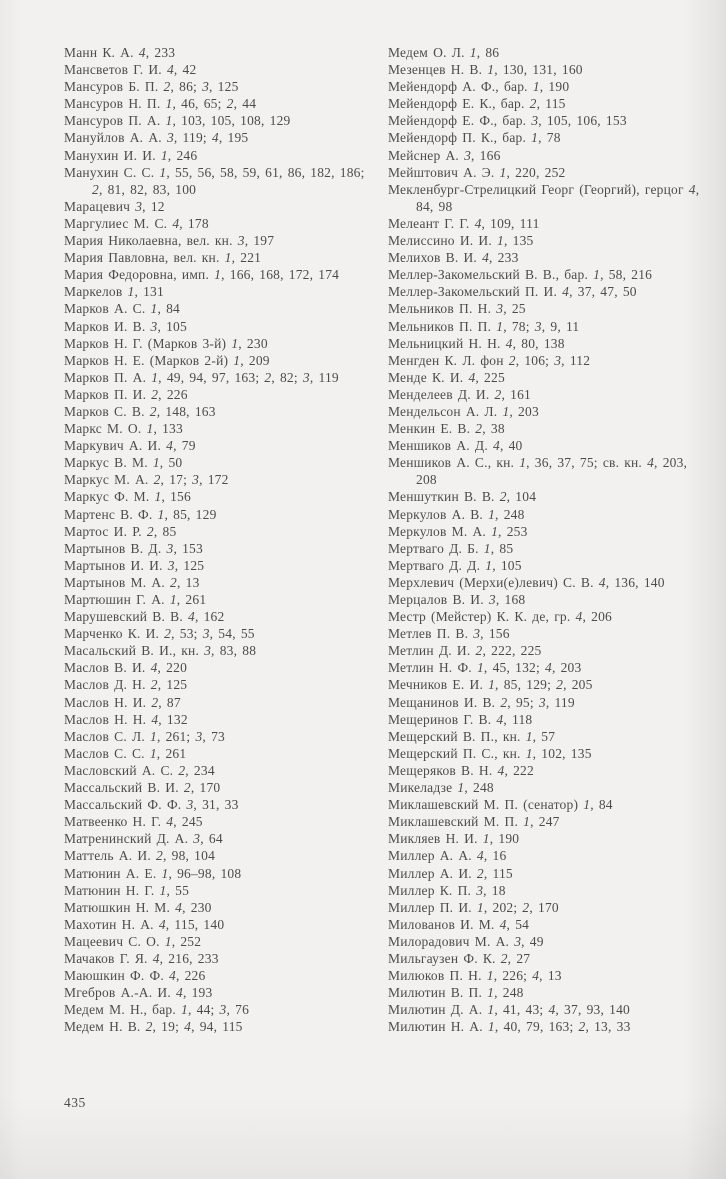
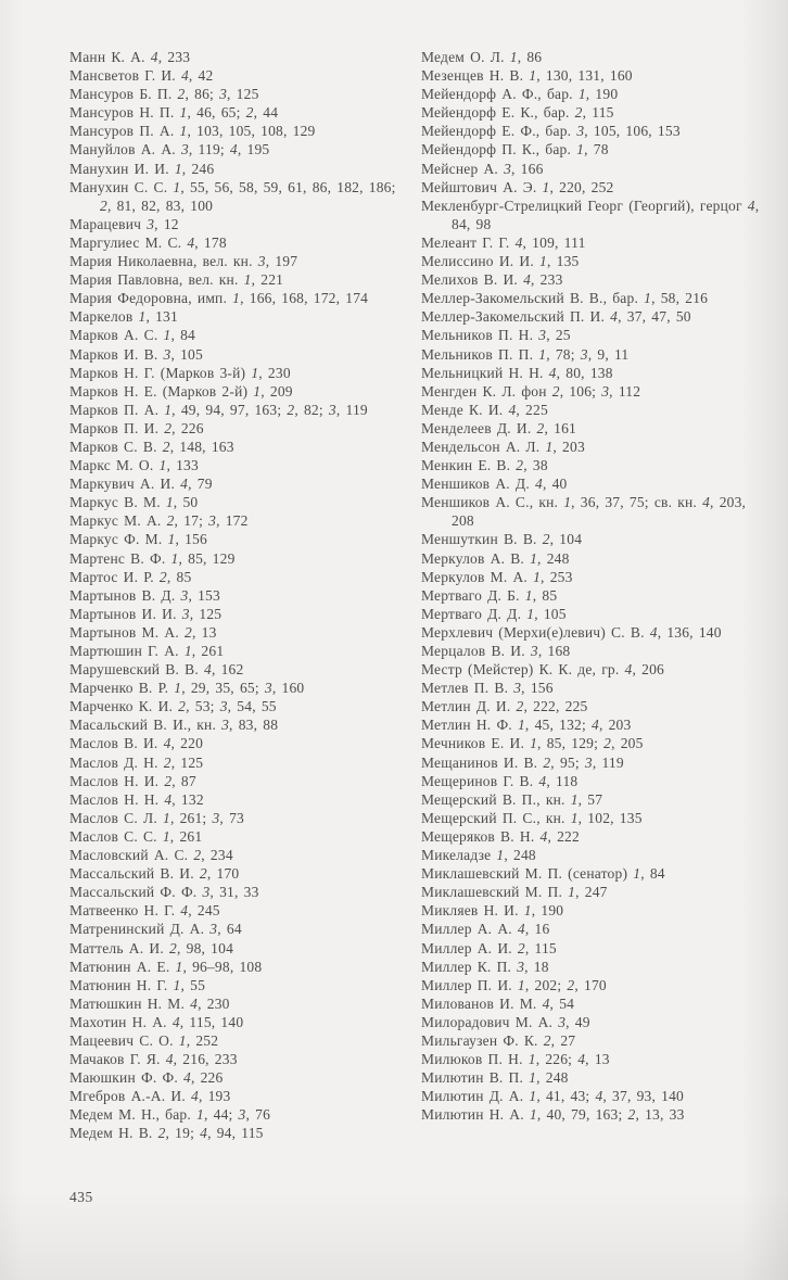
  Манн К. А. 4, 233
  Мансветов Г. И. 4, 42
  Мансуров Б. П. 2, 86; 3, 125
  Мансуров Н. П. 1, 46, 65; 2, 44
  Мансуров П. А. 1, 103, 105, 108, 129
  Мануйлов А. А. 3, 119; 4, 195
  Манухин И. И. 1, 246
  Манухин С. С. 1, 55, 56, 58, 59, 61, 86, 182, 186; 2, 81, 82, 83, 100
  Марацевич 3, 12
  Маргулиес М. С. 4, 178
  Мария Николаевна, вел. кн. 3, 197
  Мария Павловна, вел. кн. 1, 221
  Мария Федоровна, имп. 1, 166, 168, 172, 174
  Маркелов 1, 131
  Марков А. С. 1, 84
  Марков И. В. 3, 105
  Марков Н. Г. (Марков 3-й) 1, 230
  Марков Н. Е. (Марков 2-й) 1, 209
  Марков П. А. 1, 49, 94, 97, 163; 2, 82; 3, 119
  Марков П. И. 2, 226
  Марков С. В. 2, 148, 163
  Маркс М. О. 1, 133
  Маркувич А. И. 4, 79
  Маркус В. М. 1, 50
  Маркус М. А. 2, 17; 3, 172
  Маркус Ф. М. 1, 156
  Мартенс В. Ф. 1, 85, 129
  Мартос И. Р. 2, 85
  Мартынов В. Д. 3, 153
  Мартынов И. И. 3, 125
  Мартынов М. А. 2, 13
  Мартюшин Г. А. 1, 261
  Марушевский В. В. 4, 162
+ Марченко В. Р. 1, 29, 35, 65; 3, 160
  Марченко К. И. 2, 53; 3, 54, 55
  Масальский В. И., кн. 3, 83, 88
  Маслов В. И. 4, 220
  Маслов Д. Н. 2, 125
  Маслов Н. И. 2, 87
  Маслов Н. Н. 4, 132
  Маслов С. Л. 1, 261; 3, 73
  Маслов С. С. 1, 261
  Масловский А. С. 2, 234
  Массальский В. И. 2, 170
  Массальский Ф. Ф. 3, 31, 33
  Матвеенко Н. Г. 4, 245
  Матренинский Д. А. 3, 64
  Маттель А. И. 2, 98, 104
  Матюнин А. Е. 1, 96–98, 108
  Матюнин Н. Г. 1, 55
  Матюшкин Н. М. 4, 230
  Махотин Н. А. 4, 115, 140
  Мацеевич С. О. 1, 252
  Мачаков Г. Я. 4, 216, 233
  Маюшкин Ф. Ф. 4, 226
  Мгебров А.-А. И. 4, 193
  Медем М. Н., бар. 1, 44; 3, 76
  Медем Н. В. 2, 19; 4, 94, 115
  Медем О. Л. 1, 86
  Мезенцев Н. В. 1, 130, 131, 160
  Мейендорф А. Ф., бар. 1, 190
  Мейендорф Е. К., бар. 2, 115
  Мейендорф Е. Ф., бар. 3, 105, 106, 153
  Мейендорф П. К., бар. 1, 78
  Мейснер А. 3, 166
  Мейштович А. Э. 1, 220, 252
  Мекленбург-Стрелицкий Георг (Георгий), герцог 4, 84, 98
  Мелеант Г. Г. 4, 109, 111
  Мелиссино И. И. 1, 135
  Мелихов В. И. 4, 233
  Меллер-Закомельский В. В., бар. 1, 58, 216
  Меллер-Закомельский П. И. 4, 37, 47, 50
  Мельников П. Н. 3, 25
  Мельников П. П. 1, 78; 3, 9, 11
  Мельницкий Н. Н. 4, 80, 138
  Менгден К. Л. фон 2, 106; 3, 112
  Менде К. И. 4, 225
  Менделеев Д. И. 2, 161
  Мендельсон А. Л. 1, 203
  Менкин Е. В. 2, 38
  Меншиков А. Д. 4, 40
  Меншиков А. С., кн. 1, 36, 37, 75; св. кн. 4, 203, 208
  Меншуткин В. В. 2, 104
  Меркулов А. В. 1, 248
  Меркулов М. А. 1, 253
  Мертваго Д. Б. 1, 85
  Мертваго Д. Д. 1, 105
  Мерхлевич (Мерхи(е)левич) С. В. 4, 136, 140
  Мерцалов В. И. 3, 168
  Местр (Мейстер) К. К. де, гр. 4, 206
  Метлев П. В. 3, 156
  Метлин Д. И. 2, 222, 225
  Метлин Н. Ф. 1, 45, 132; 4, 203
  Мечников Е. И. 1, 85, 129; 2, 205
  Мещанинов И. В. 2, 95; 3, 119
  Мещеринов Г. В. 4, 118
  Мещерский В. П., кн. 1, 57
  Мещерский П. С., кн. 1, 102, 135
  Мещеряков В. Н. 4, 222
  Микеладзе 1, 248
  Миклашевский М. П. (сенатор) 1, 84
  Миклашевский М. П. 1, 247
  Микляев Н. И. 1, 190
  Миллер А. А. 4, 16
  Миллер А. И. 2, 115
  Миллер К. П. 3, 18
  Миллер П. И. 1, 202; 2, 170
  Милованов И. М. 4, 54
  Милорадович М. А. 3, 49
  Мильгаузен Ф. К. 2, 27
  Милюков П. Н. 1, 226; 4, 13
  Милютин В. П. 1, 248
  Милютин Д. А. 1, 41, 43; 4, 37, 93, 140
  Милютин Н. А. 1, 40, 79, 163; 2, 13, 33
  435
